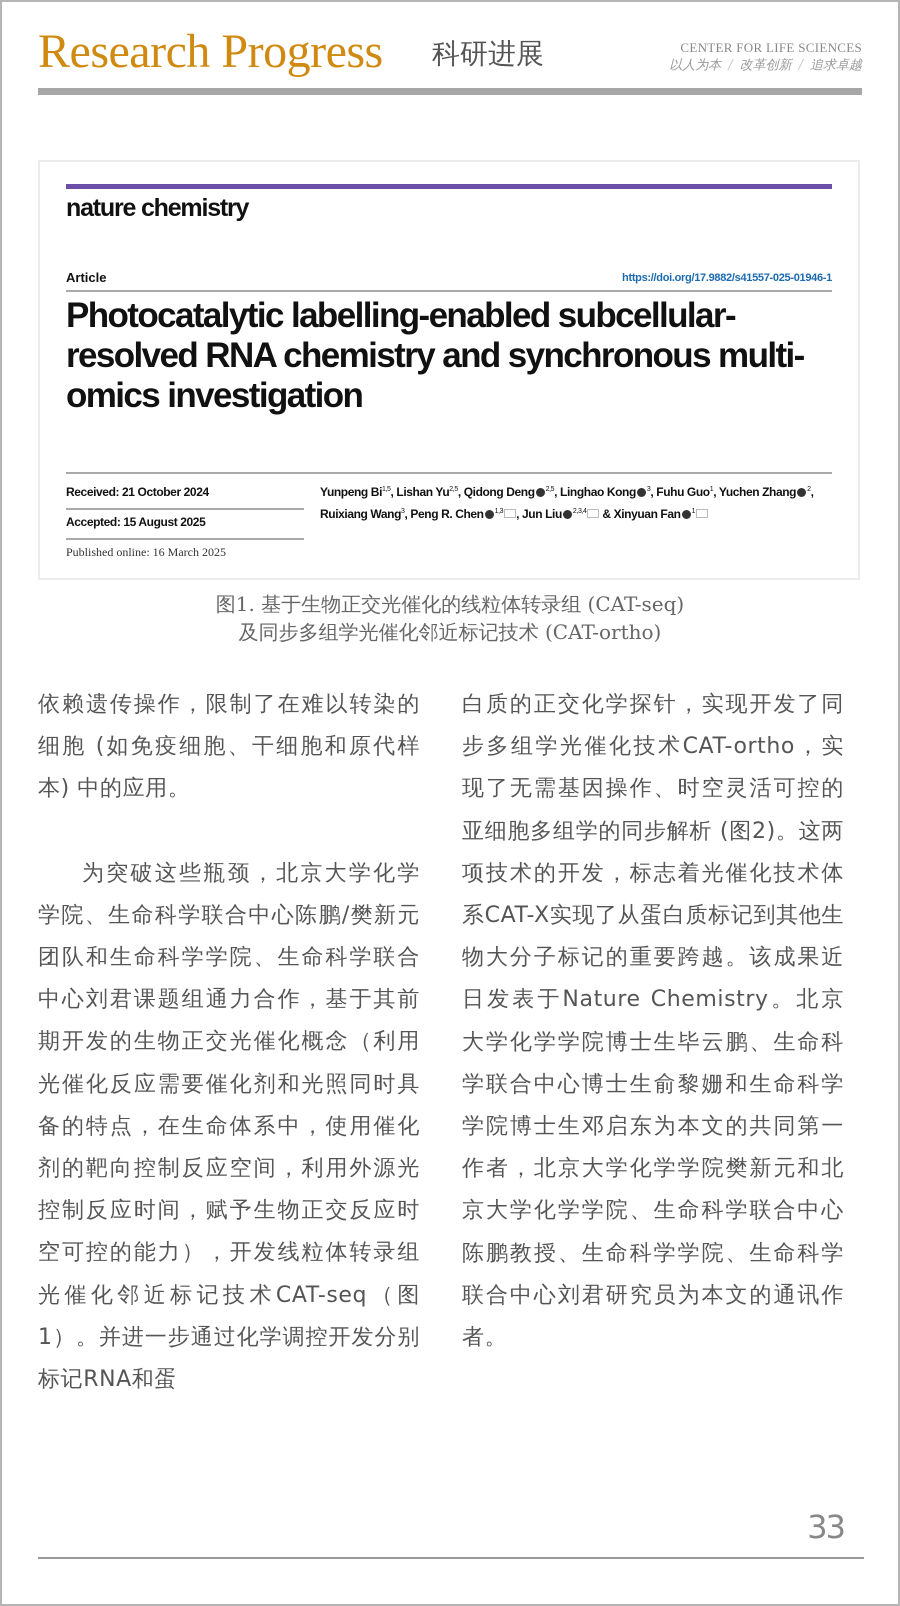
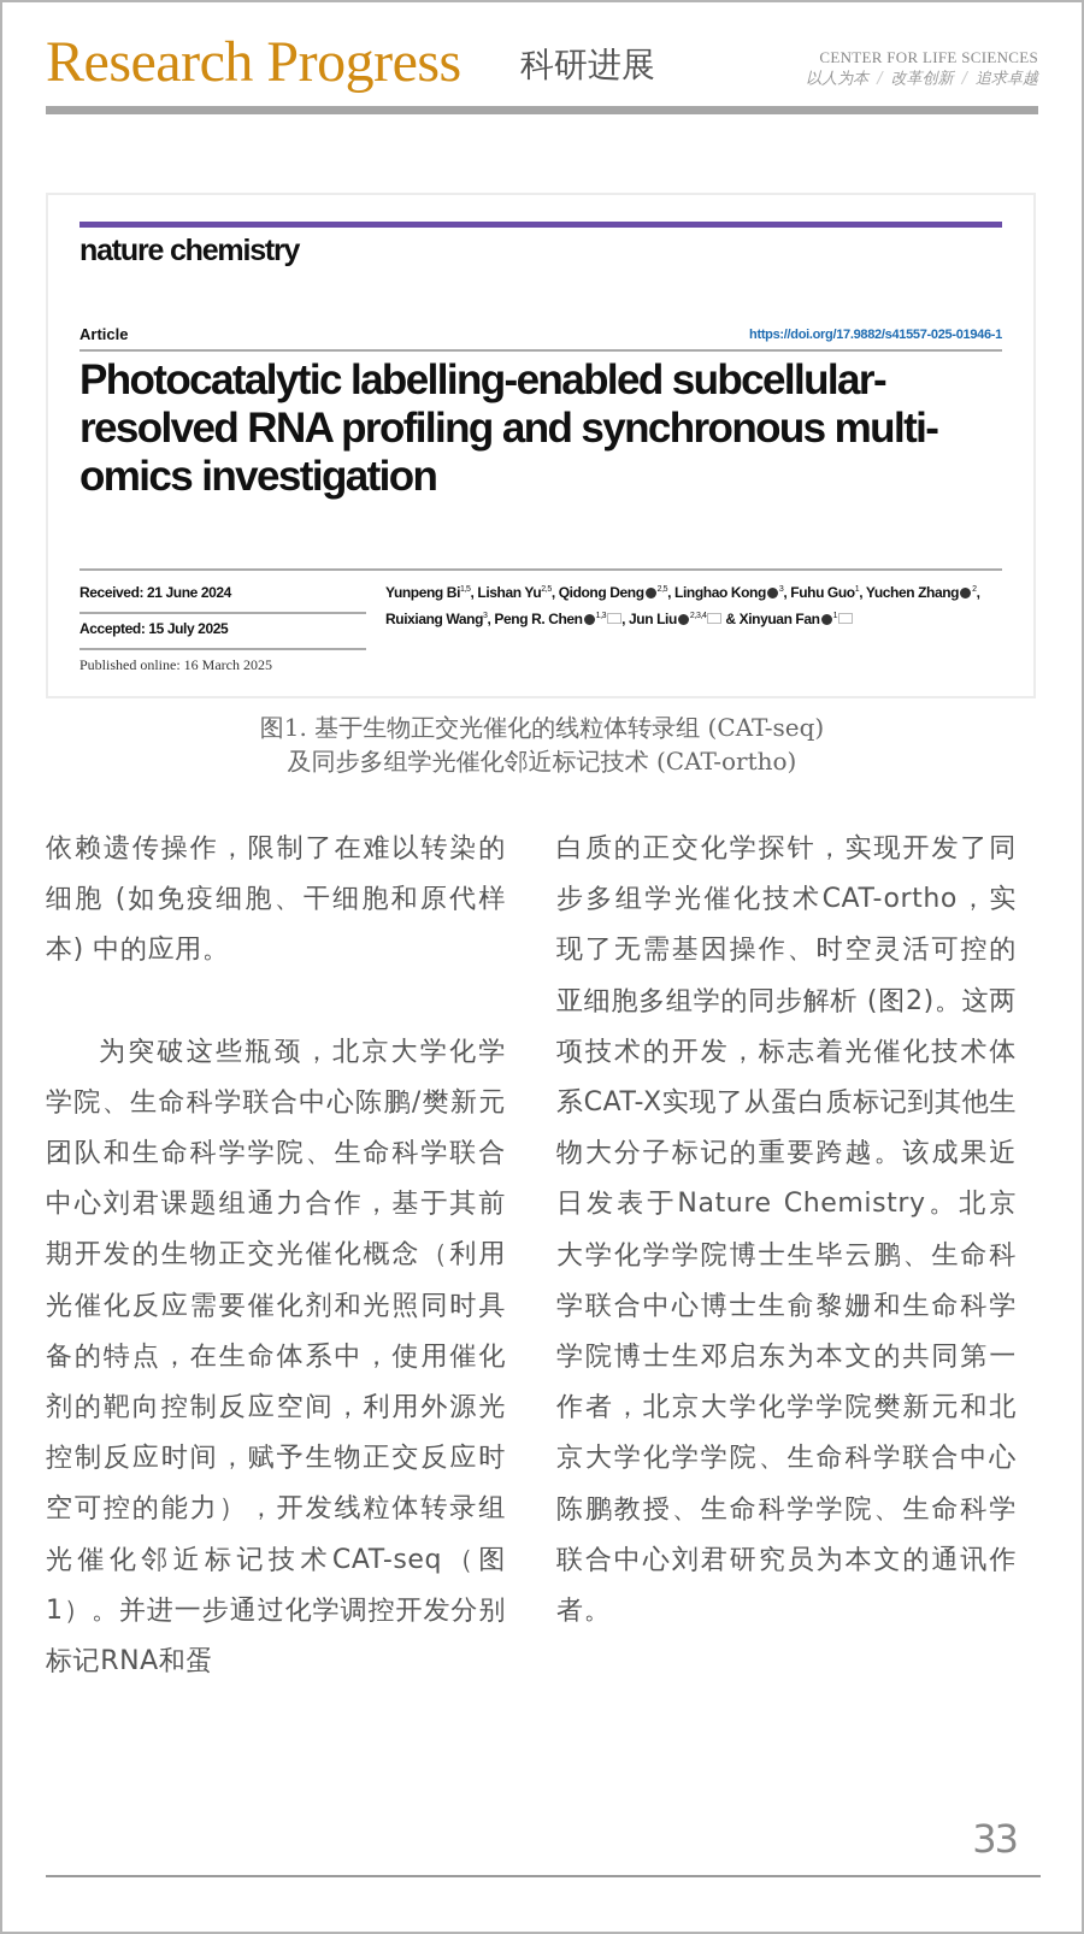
  Research Progress
  科研进展
  CENTER FOR LIFE SCIENCES
  以人为本 / 改革创新 / 追求卓越
  nature chemistry
  Article
  https://doi.org/17.9882/s41557-025-01946-1
- Photocatalytic labelling-enabled subcellular-resolved RNA chemistry and synchronous multi-omics investigation
+ Photocatalytic labelling-enabled subcellular-resolved RNA profiling and synchronous multi-omics investigation
- Received: 21 October 2024
+ Received: 21 June 2024
- Accepted: 15 August 2025
+ Accepted: 15 July 2025
  Published online: 16 March 2025
  Yunpeng Bi , Lishan Yu , Qidong Deng , Linghao Kong , Fuhu Guo , Yuchen Zhang , Ruixiang Wang , Peng R. Chen , Jun Liu & Xinyuan Fan
  图1. 基于生物正交光催化的线粒体转录组 (CAT-seq)
  及同步多组学光催化邻近标记技术 (CAT-ortho)
  依赖遗传操作，限制了在难以转染的细胞 (如免疫细胞、干细胞和原代样本) 中的应用。
  为突破这些瓶颈，北京大学化学学院、生命科学联合中心陈鹏/樊新元团队和生命科学学院、生命科学联合中心刘君课题组通力合作，基于其前期开发的生物正交光催化概念（利用光催化反应需要催化剂和光照同时具备的特点，在生命体系中，使用催化剂的靶向控制反应空间，利用外源光控制反应时间，赋予生物正交反应时空可控的能力），开发线粒体转录组光催化邻近标记技术CAT-seq（图1）。并进一步通过化学调控开发分别标记RNA和蛋
  白质的正交化学探针，实现开发了同步多组学光催化技术CAT-ortho，实现了无需基因操作、时空灵活可控的亚细胞多组学的同步解析 (图2)。这两项技术的开发，标志着光催化技术体系CAT-X实现了从蛋白质标记到其他生物大分子标记的重要跨越。该成果近日发表于Nature Chemistry。北京大学化学学院博士生毕云鹏、生命科学联合中心博士生俞黎姗和生命科学学院博士生邓启东为本文的共同第一作者，北京大学化学学院樊新元和北京大学化学学院、生命科学联合中心陈鹏教授、生命科学学院、生命科学联合中心刘君研究员为本文的通讯作者。
  33
